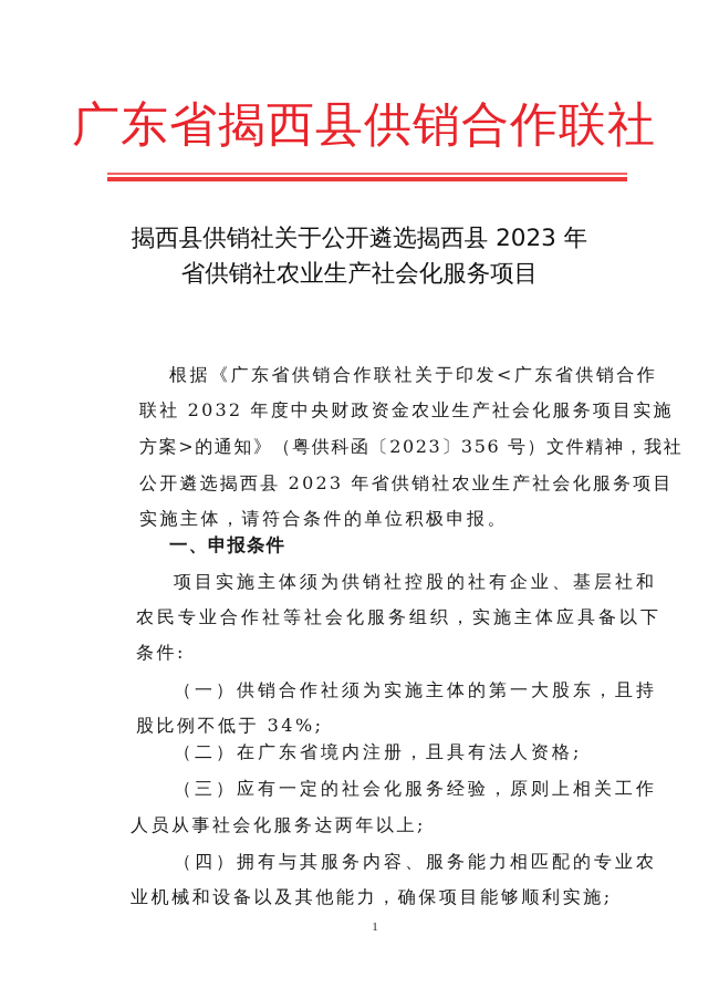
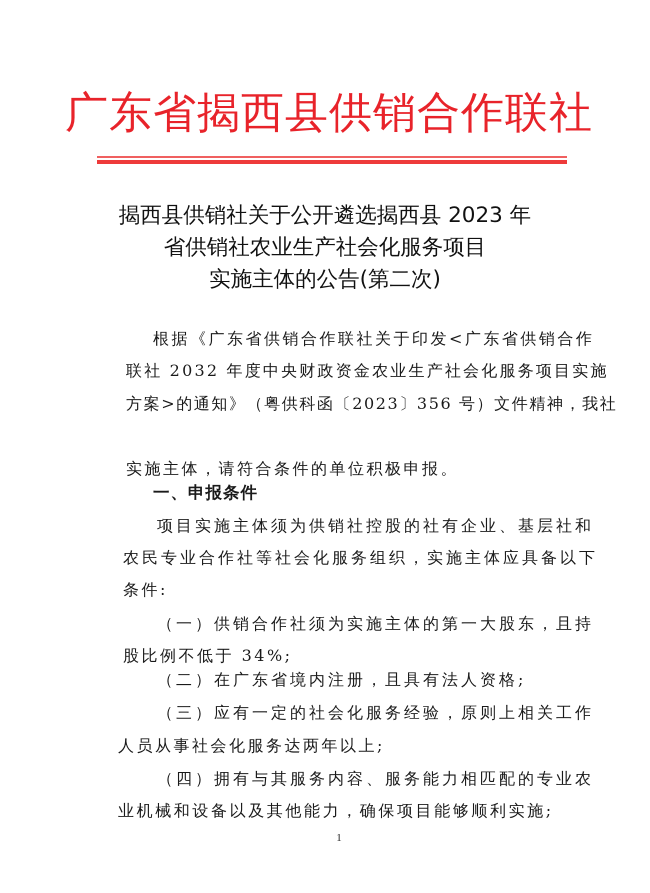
  广东省揭西县供销合作联社
  揭西县供销社关于公开遴选揭西县 2023 年
  省供销社农业生产社会化服务项目
+ 实施主体的公告(第二次)
  根据《广东省供销合作联社关于印发<广东省供销合作
  联社 2032 年度中央财政资金农业生产社会化服务项目实施
  方案>的通知》（粤供科函〔2023〕356 号）文件精神，我社
- 公开遴选揭西县 2023 年省供销社农业生产社会化服务项目
  实施主体，请符合条件的单位积极申报。
  一、申报条件
  项目实施主体须为供销社控股的社有企业、基层社和
  农民专业合作社等社会化服务组织，实施主体应具备以下
  条件:
  （一）供销合作社须为实施主体的第一大股东，且持
  股比例不低于 34%;
  （二）在广东省境内注册，且具有法人资格;
  （三）应有一定的社会化服务经验，原则上相关工作
  人员从事社会化服务达两年以上;
  （四）拥有与其服务内容、服务能力相匹配的专业农
  业机械和设备以及其他能力，确保项目能够顺利实施;
  1
